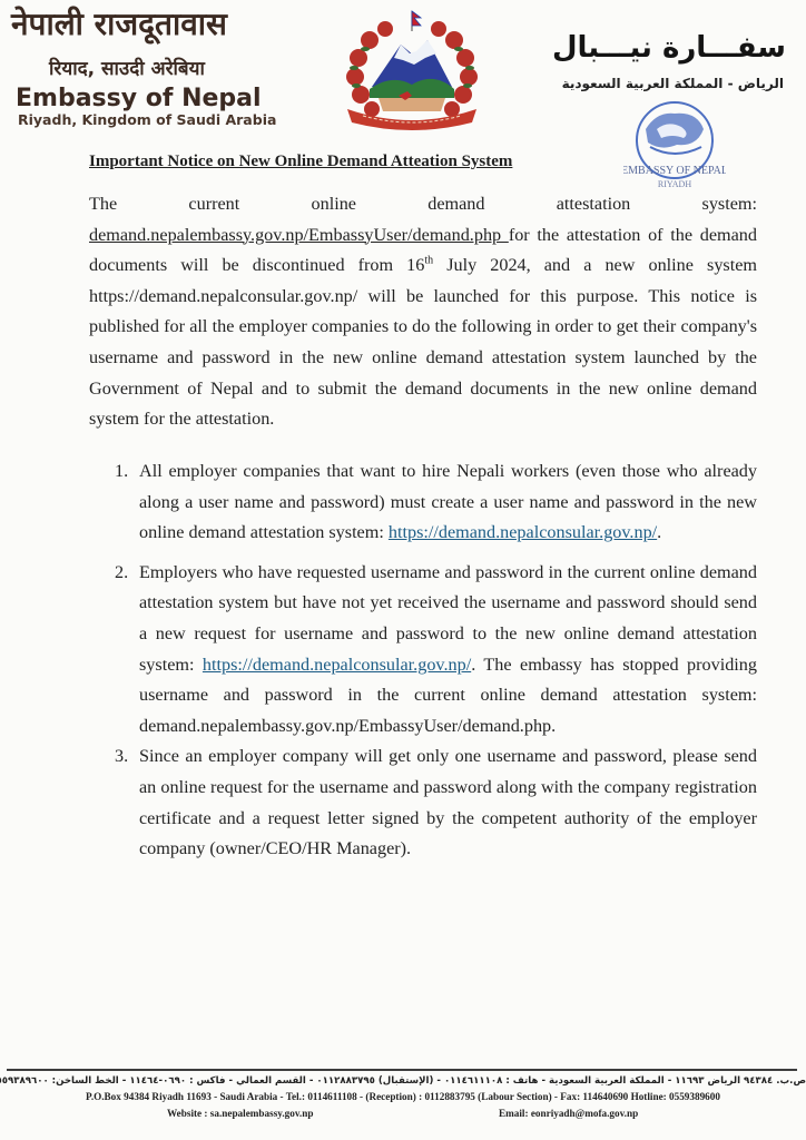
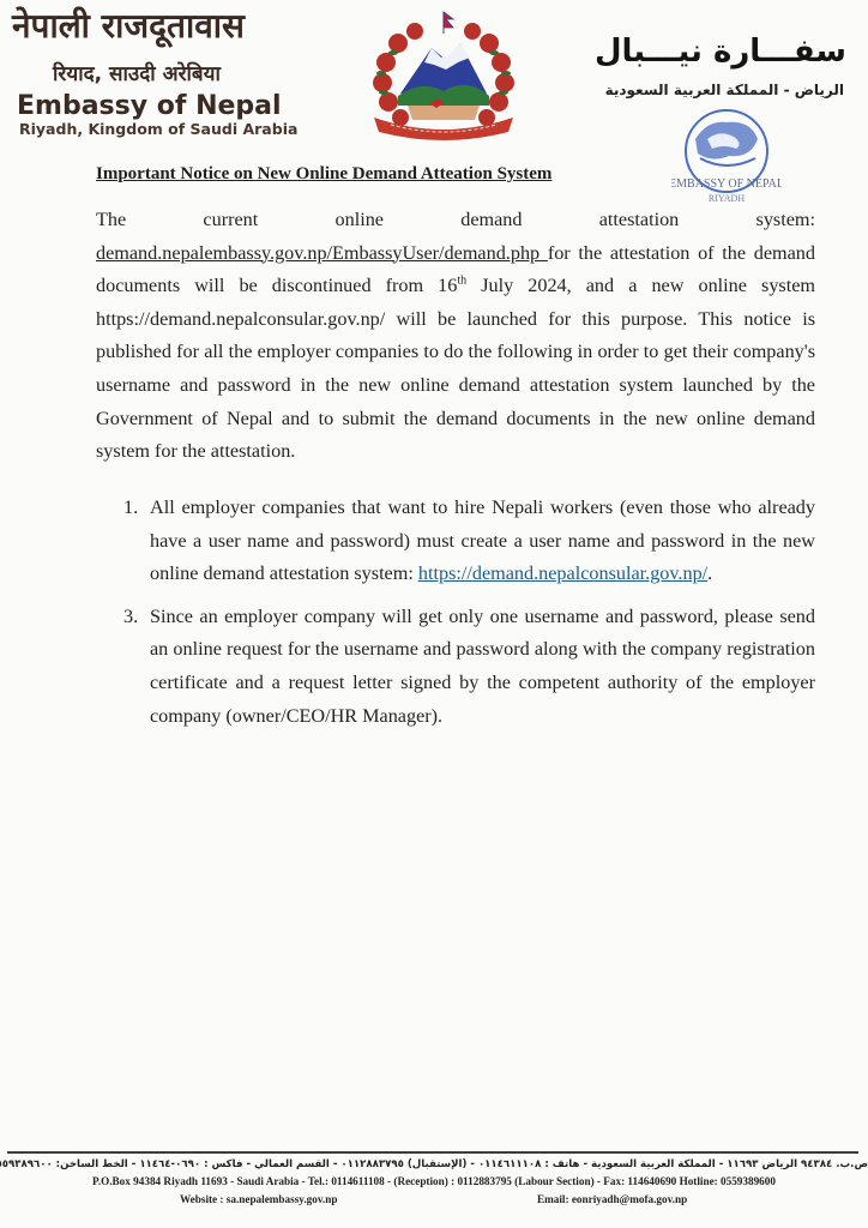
  नेपाली राजदूतावास
  रियाद, साउदी अरेबिया
  Embassy of Nepal
  Riyadh, Kingdom of Saudi Arabia
  سفـــارة نيـــبال
  الرياض - المملكة العربية السعودية
  EMBASSY OF NEPAL
  RIYADH
  Important Notice on New Online Demand Atteation System
  The current online demand attestation system: demand.nepalembassy.gov.np/EmbassyUser/demand.php for the attestation of the demand documents will be discontinued from 16th July 2024, and a new online system https://demand.nepalconsular.gov.np/ will be launched for this purpose. This notice is published for all the employer companies to do the following in order to get their company's username and password in the new online demand attestation system launched by the Government of Nepal and to submit the demand documents in the new online demand system for the attestation.
  1.
- All employer companies that want to hire Nepali workers (even those who already along a user name and password) must create a user name and password in the new online demand attestation system: https://demand.nepalconsular.gov.np/.
+ All employer companies that want to hire Nepali workers (even those who already have a user name and password) must create a user name and password in the new online demand attestation system: https://demand.nepalconsular.gov.np/.
- 2.
- Employers who have requested username and password in the current online demand attestation system but have not yet received the username and password should send a new request for username and password to the new online demand attestation system: https://demand.nepalconsular.gov.np/. The embassy has stopped providing username and password in the current online demand attestation system: demand.nepalembassy.gov.np/EmbassyUser/demand.php.
  3.
  Since an employer company will get only one username and password, please send an online request for the username and password along with the company registration certificate and a request letter signed by the competent authority of the employer company (owner/CEO/HR Manager).
  ص.ب. ٩٤٣٨٤ الرياض ١١٦٩٣ - المملكة العربية السعودية - هاتف : ٠١١٤٦١١١٠٨ - (الإستقبال) ٠١١٢٨٨٣٧٩٥ - القسم العمالي - فاكس : ٠٦٩٠-١١٤٦٤ - الخط الساخن: ٥٩٣٨٩٦٠٠
  P.O.Box 94384 Riyadh 11693 - Saudi Arabia - Tel.: 0114611108 - (Reception) : 0112883795 (Labour Section) - Fax: 114640690 Hotline: 0559389600
  Website : sa.nepalembassy.gov.np
  Email: eonriyadh@mofa.gov.np
